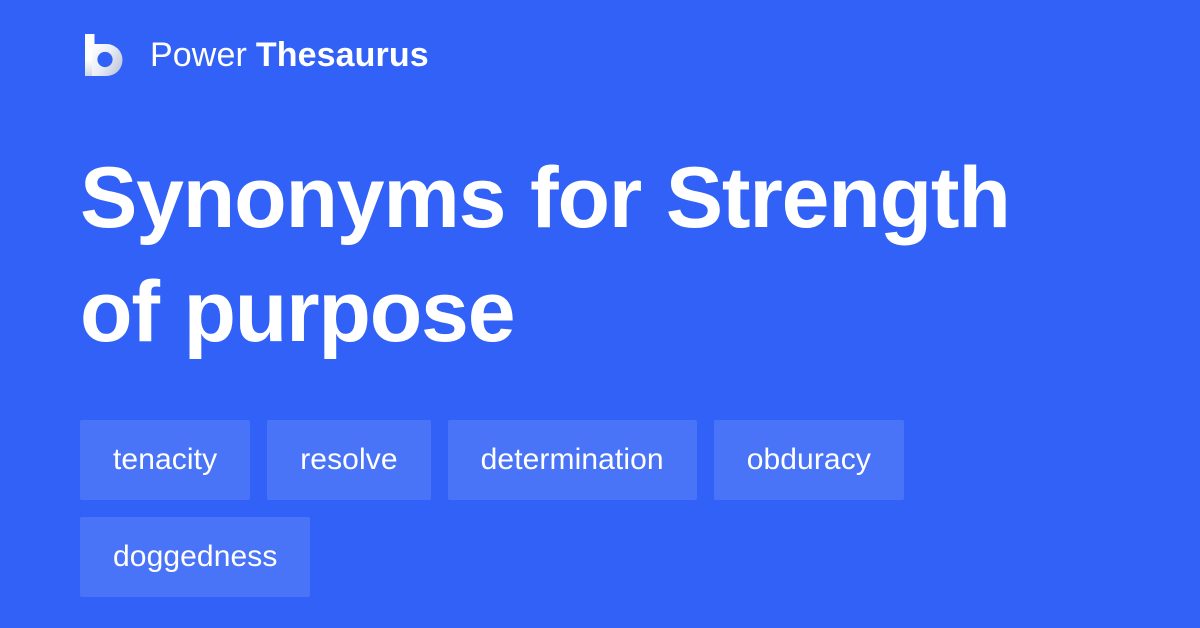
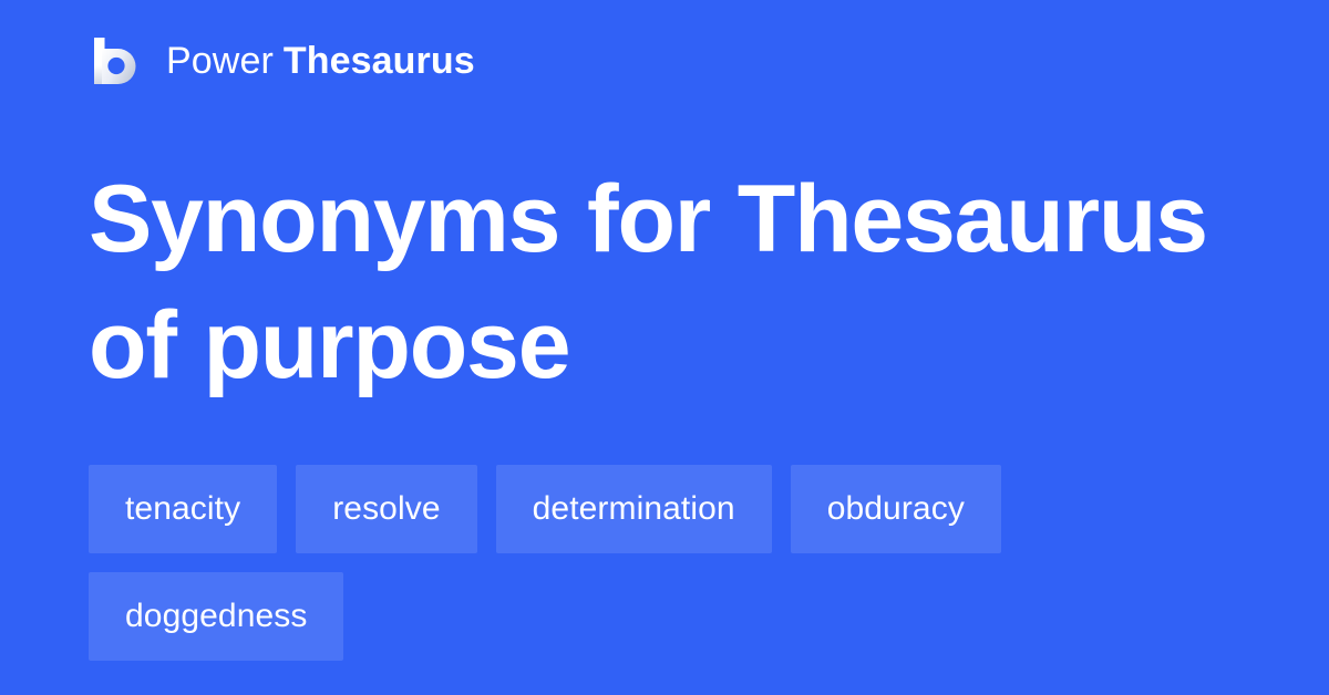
  Power
  Thesaurus
- Synonyms for Strength of purpose
+ Synonyms for Thesaurus of purpose
  tenacity
  resolve
  determination
  obduracy
  doggedness
